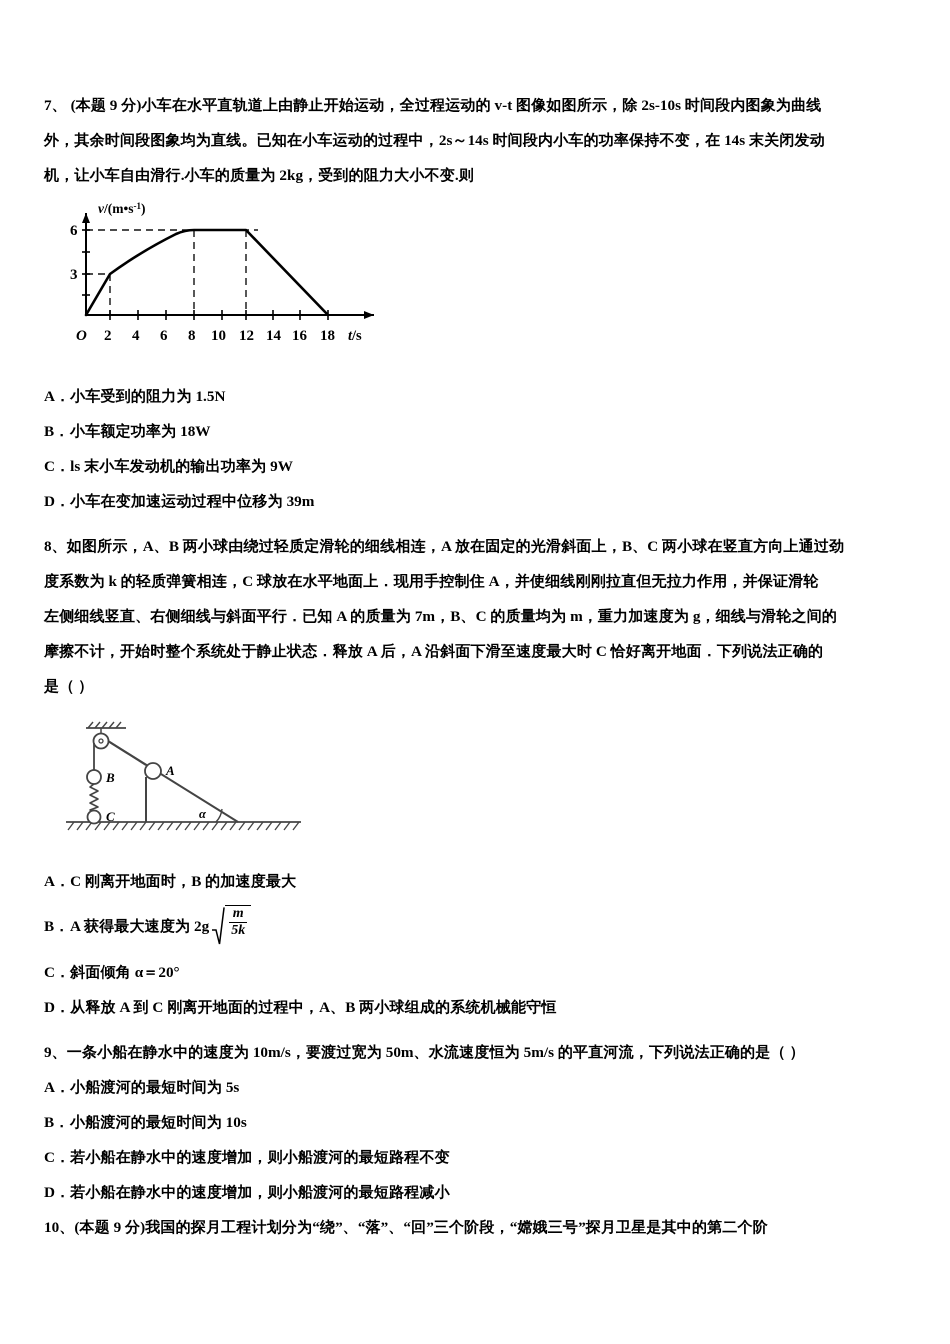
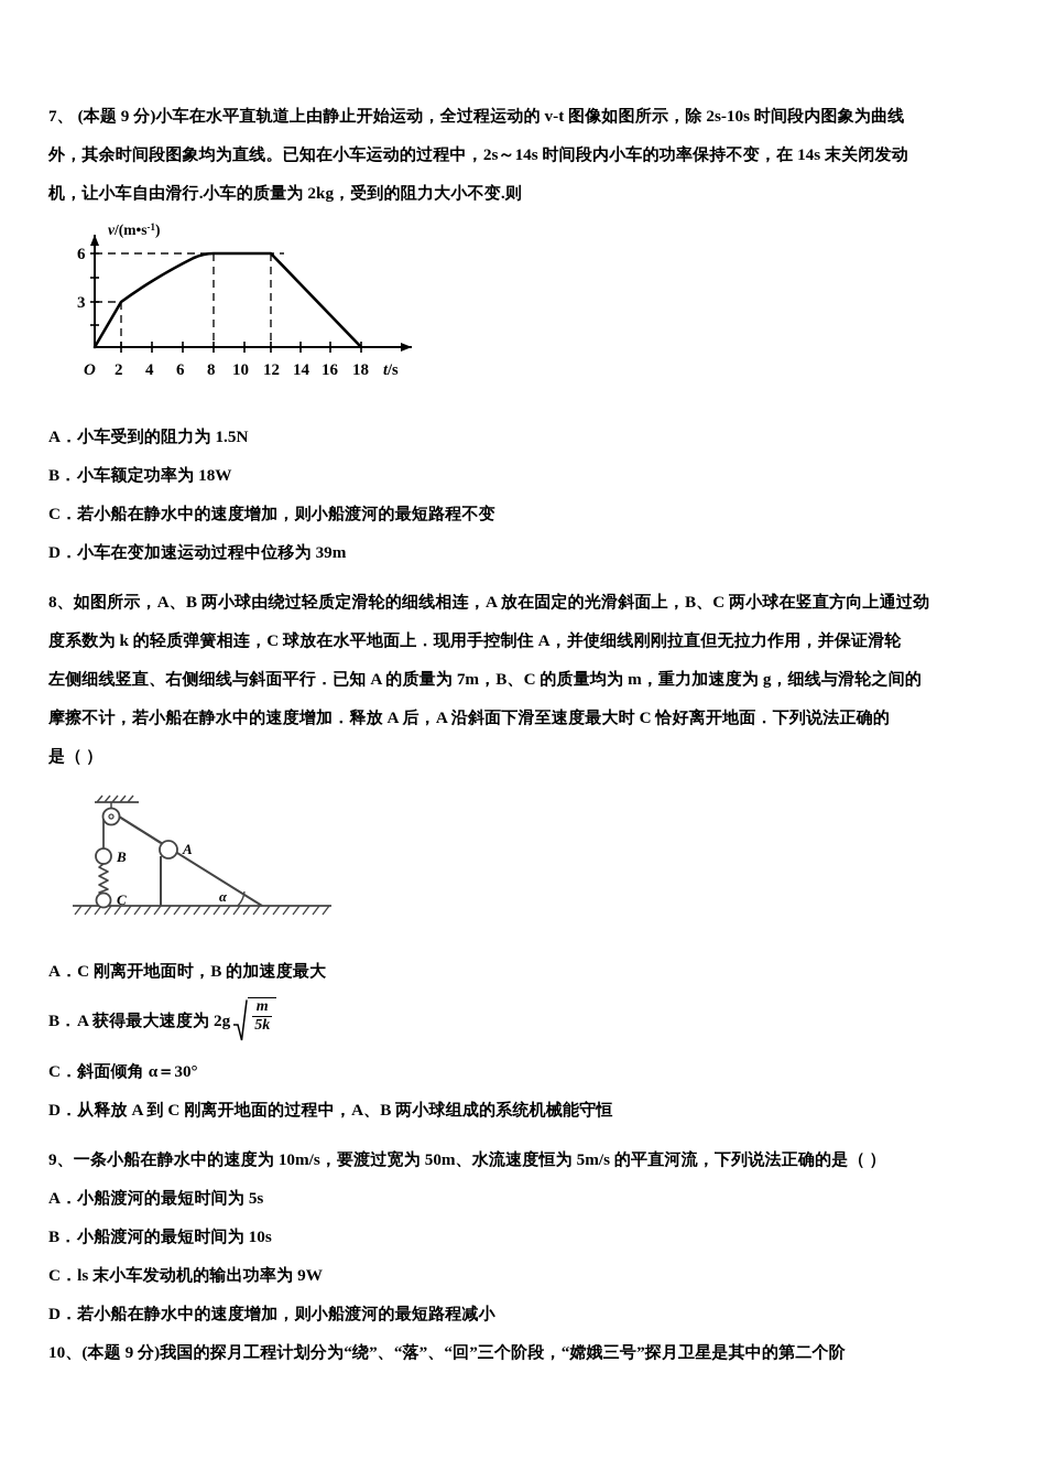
  7、 (本题 9 分)小车在水平直轨道上由静止开始运动，全过程运动的 v-t 图像如图所示，除 2s-10s 时间段内图象为曲线
  外，其余时间段图象均为直线。已知在小车运动的过程中，2s～14s 时间段内小车的功率保持不变，在 14s 末关闭发动
  机，让小车自由滑行.小车的质量为 2kg，受到的阻力大小不变.则
  v/(m•s-1)
  6
  3
  O
  2
  4
  6
  8
  10
  12
  14
  16
  18
  t/s
  A．小车受到的阻力为 1.5N
  B．小车额定功率为 18W
- C．ls 末小车发动机的输出功率为 9W
+ C．若小船在静水中的速度增加，则小船渡河的最短路程不变
  D．小车在变加速运动过程中位移为 39m
  8、如图所示，A、B 两小球由绕过轻质定滑轮的细线相连，A 放在固定的光滑斜面上，B、C 两小球在竖直方向上通过劲
  度系数为 k 的轻质弹簧相连，C 球放在水平地面上．现用手控制住 A，并使细线刚刚拉直但无拉力作用，并保证滑轮
  左侧细线竖直、右侧细线与斜面平行．已知 A 的质量为 7m，B、C 的质量均为 m，重力加速度为 g，细线与滑轮之间的
- 摩擦不计，开始时整个系统处于静止状态．释放 A 后，A 沿斜面下滑至速度最大时 C 恰好离开地面．下列说法正确的
+ 摩擦不计，若小船在静水中的速度增加．释放 A 后，A 沿斜面下滑至速度最大时 C 恰好离开地面．下列说法正确的
  是（ ）
  A
  B
  C
  α
  A．C 刚离开地面时，B 的加速度最大
  B．A 获得最大速度为 2g
  m
  5k
- C．斜面倾角 α＝20°
+ C．斜面倾角 α＝30°
  D．从释放 A 到 C 刚离开地面的过程中，A、B 两小球组成的系统机械能守恒
  9、一条小船在静水中的速度为 10m/s，要渡过宽为 50m、水流速度恒为 5m/s 的平直河流，下列说法正确的是（ ）
  A．小船渡河的最短时间为 5s
  B．小船渡河的最短时间为 10s
- C．若小船在静水中的速度增加，则小船渡河的最短路程不变
+ C．ls 末小车发动机的输出功率为 9W
  D．若小船在静水中的速度增加，则小船渡河的最短路程减小
  10、(本题 9 分)我国的探月工程计划分为“绕”、“落”、“回”三个阶段，“嫦娥三号”探月卫星是其中的第二个阶
